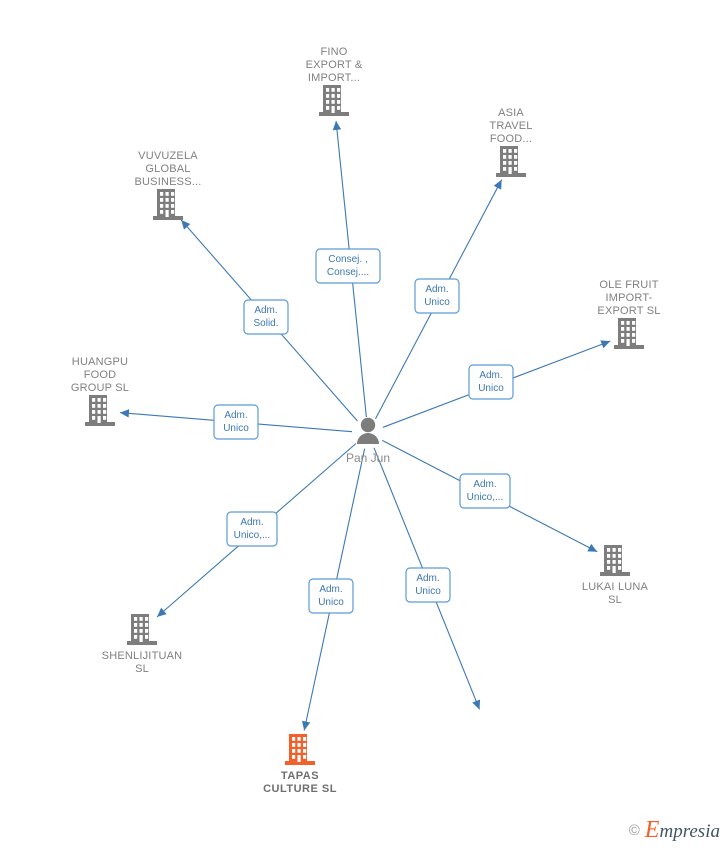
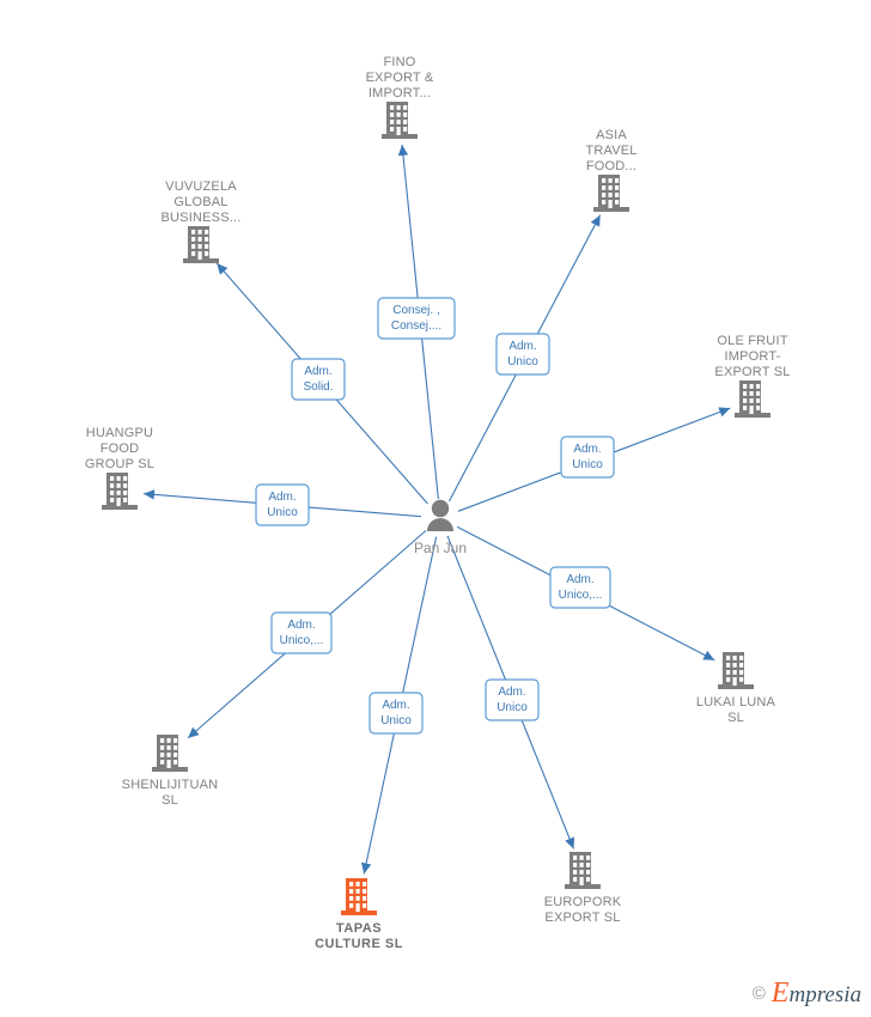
  Consej. , Consej....
  Adm. Unico
  Adm. Solid.
  Adm. Unico
  Adm. Unico
  Adm. Unico,...
  Adm. Unico,...
  Adm. Unico
  Adm. Unico
  FINO EXPORT & IMPORT...
  ASIA TRAVEL FOOD...
  VUVUZELA GLOBAL BUSINESS...
  OLE FRUIT IMPORT- EXPORT SL
  HUANGPU FOOD GROUP SL
  LUKAI LUNA SL
  SHENLIJITUAN SL
+ EUROPORK EXPORT SL
  TAPAS CULTURE SL
  Pan Jun
  ©
  Empresia
